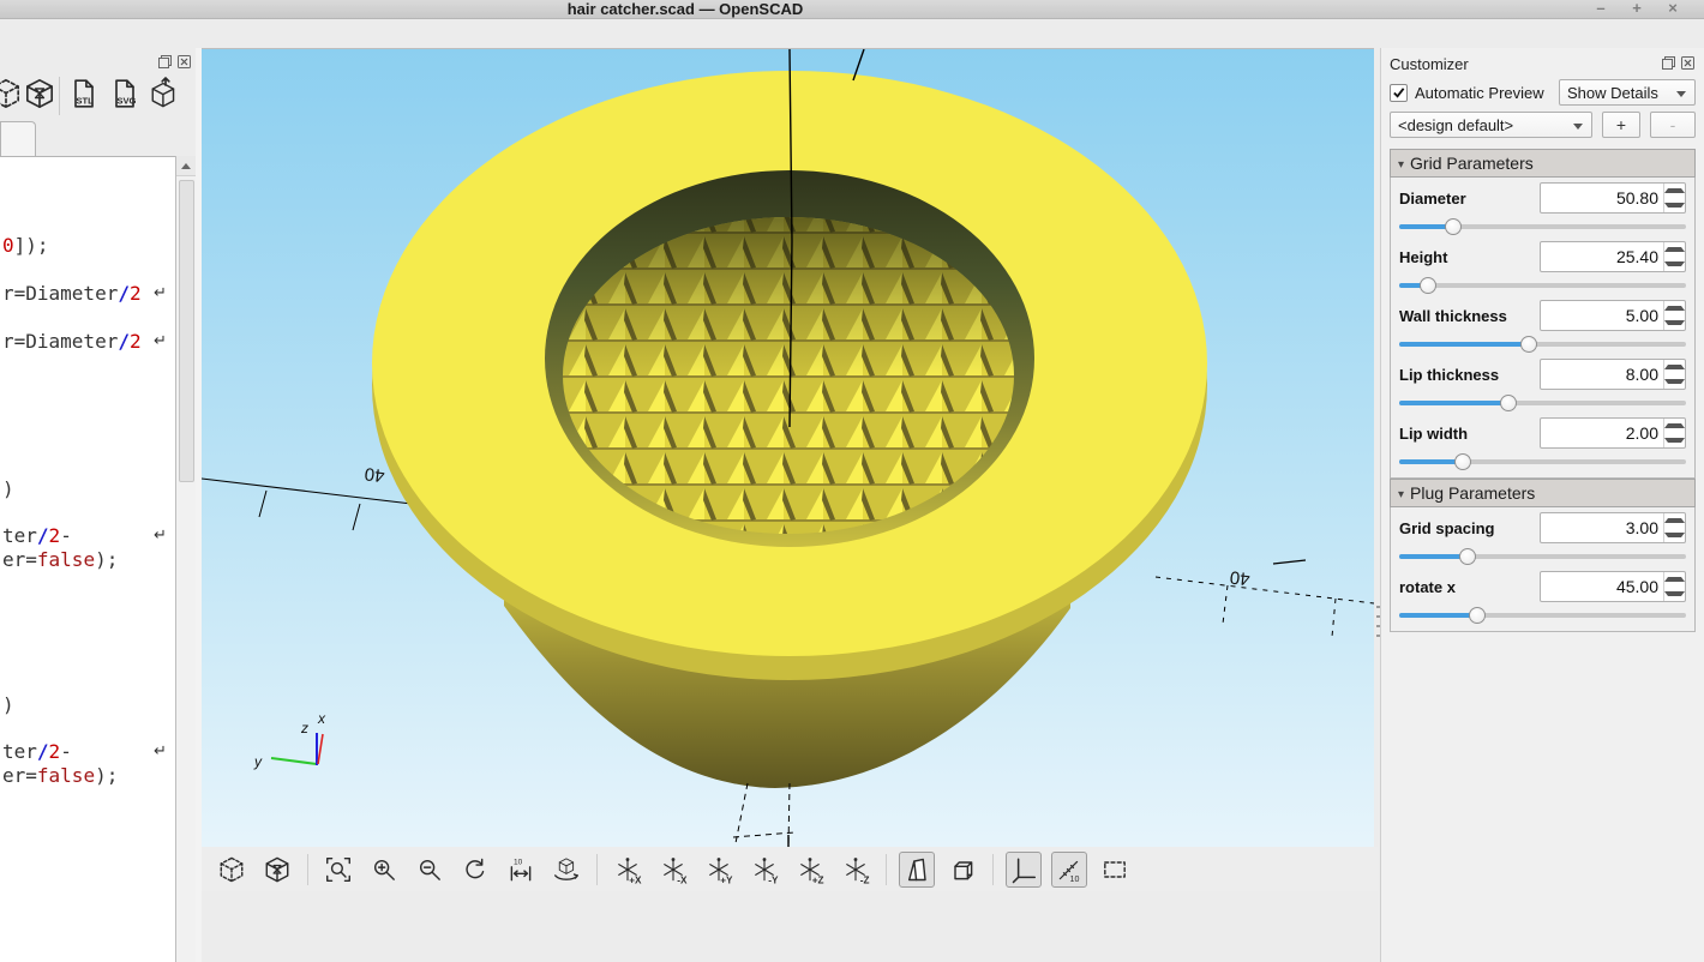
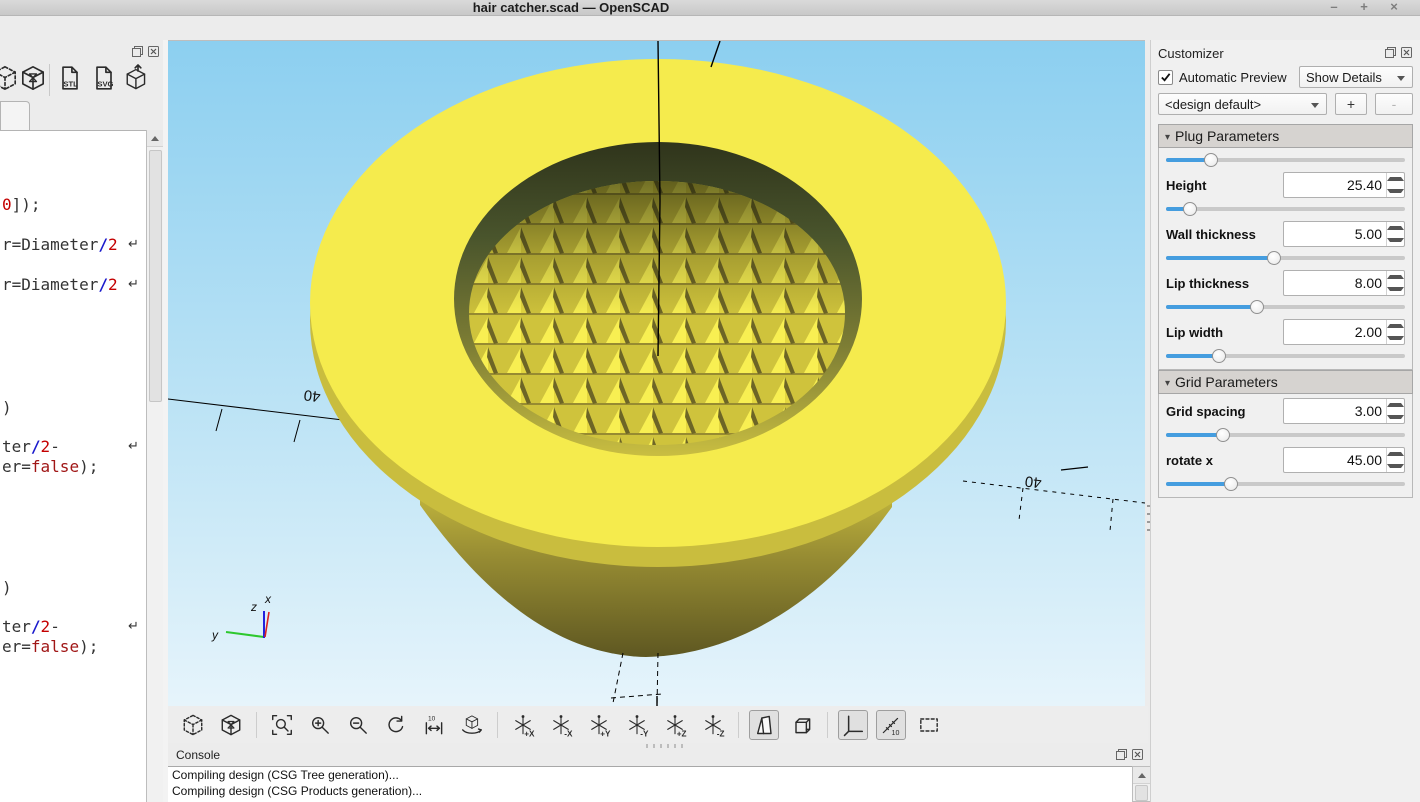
  hair catcher.scad — OpenSCAD
  –
  +
  ×
  STL
  SVG
  0]);
  r=Diameter/2
  ↵
  r=Diameter/2
  ↵
  )
  ter/2-
  ↵
  er=false);
  )
  ter/2-
  ↵
  er=false);
  x
  z
  y
  +X
  -X
  +Y
  -Y
  +Z
  -Z
  10
+ Console
+ Compiling design (CSG Tree generation)...
+ Compiling design (CSG Products generation)...
  Customizer
  Automatic Preview
  Show Details
  <design default>
  +
  -
- ▾ Grid Parameters
+ ▾ Plug Parameters
- Diameter
- 50.80
  Height
  25.40
  Wall thickness
  5.00
  Lip thickness
  8.00
  Lip width
  2.00
- ▾ Plug Parameters
+ ▾ Grid Parameters
  Grid spacing
  3.00
  rotate x
  45.00
